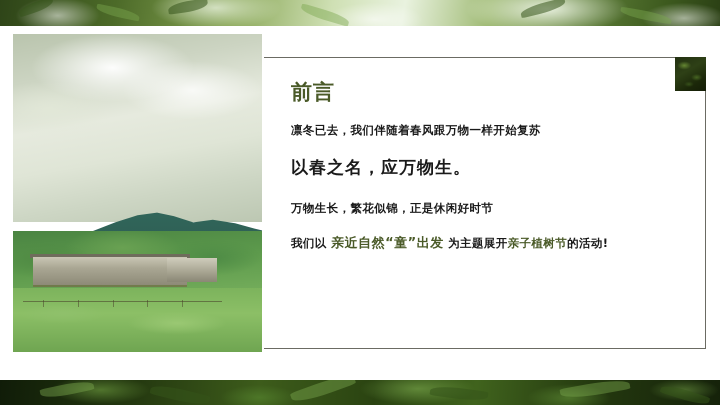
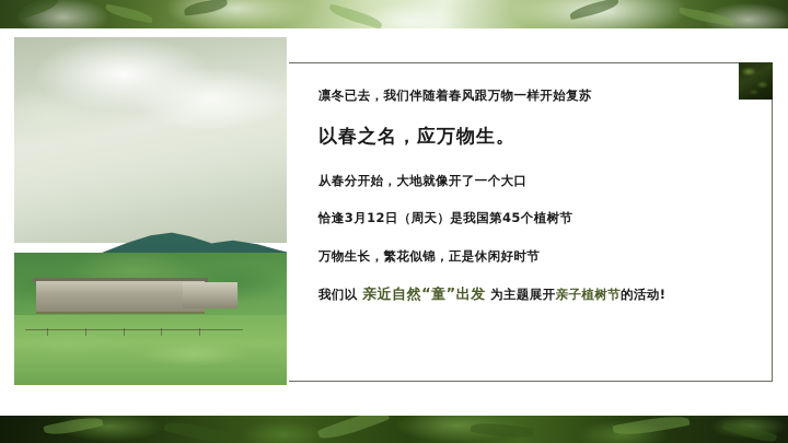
- 前言
  凛冬已去，我们伴随着春风跟万物一样开始复苏
  以春之名，应万物生。
+ 从春分开始，大地就像开了一个大口
+ 恰逢3月12日（周天）是我国第45个植树节
  万物生长，繁花似锦，正是休闲好时节
  我们以 亲近自然“童”出发 为主题展开亲子植树节的活动!
